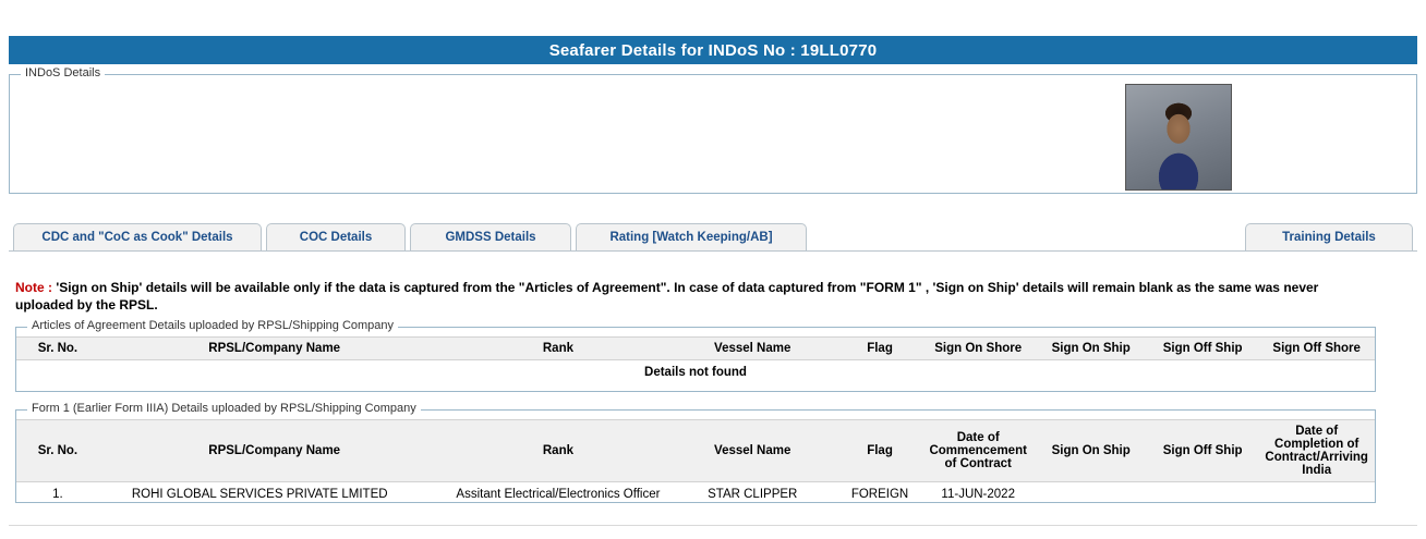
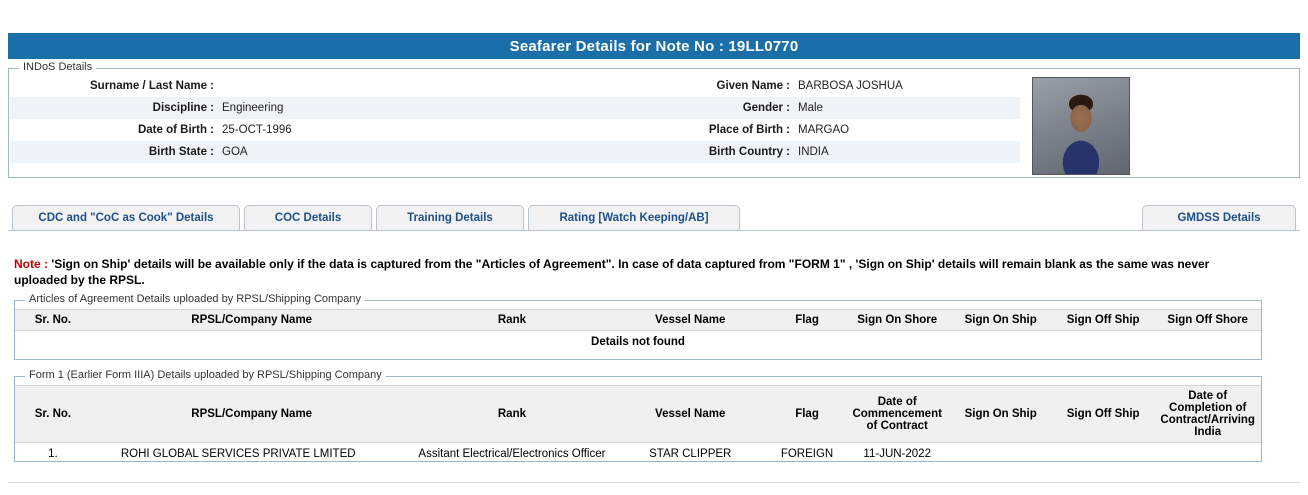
- Seafarer Details for INDoS No : 19LL0770
+ Seafarer Details for Note No : 19LL0770
  INDoS Details
+ Surname / Last Name :		Given Name :	BARBOSA JOSHUA
+ Discipline :	Engineering	Gender :	Male
+ Date of Birth :	25-OCT-1996	Place of Birth :	MARGAO
+ Birth State :	GOA	Birth Country :	INDIA
  CDC and "CoC as Cook" Details
  COC Details
- GMDSS Details
+ Training Details
  Rating [Watch Keeping/AB]
- Training Details
+ GMDSS Details
  Note : 'Sign on Ship' details will be available only if the data is captured from the "Articles of Agreement". In case of data captured from "FORM 1" , 'Sign on Ship' details will remain blank as the same was never uploaded by the RPSL.
  Articles of Agreement Details uploaded by RPSL/Shipping Company
  Sr. No.	RPSL/Company Name	Rank	Vessel Name	Flag	Sign On Shore	Sign On Ship	Sign Off Ship	Sign Off Shore
  Details not found
  Form 1 (Earlier Form IIIA) Details uploaded by RPSL/Shipping Company
  Sr. No.	RPSL/Company Name	Rank	Vessel Name	Flag	Date of Commencement of Contract	Sign On Ship	Sign Off Ship	Date of Completion of Contract/Arriving India
  1.	ROHI GLOBAL SERVICES PRIVATE LMITED	Assitant Electrical/Electronics Officer	STAR CLIPPER	FOREIGN	11-JUN-2022
